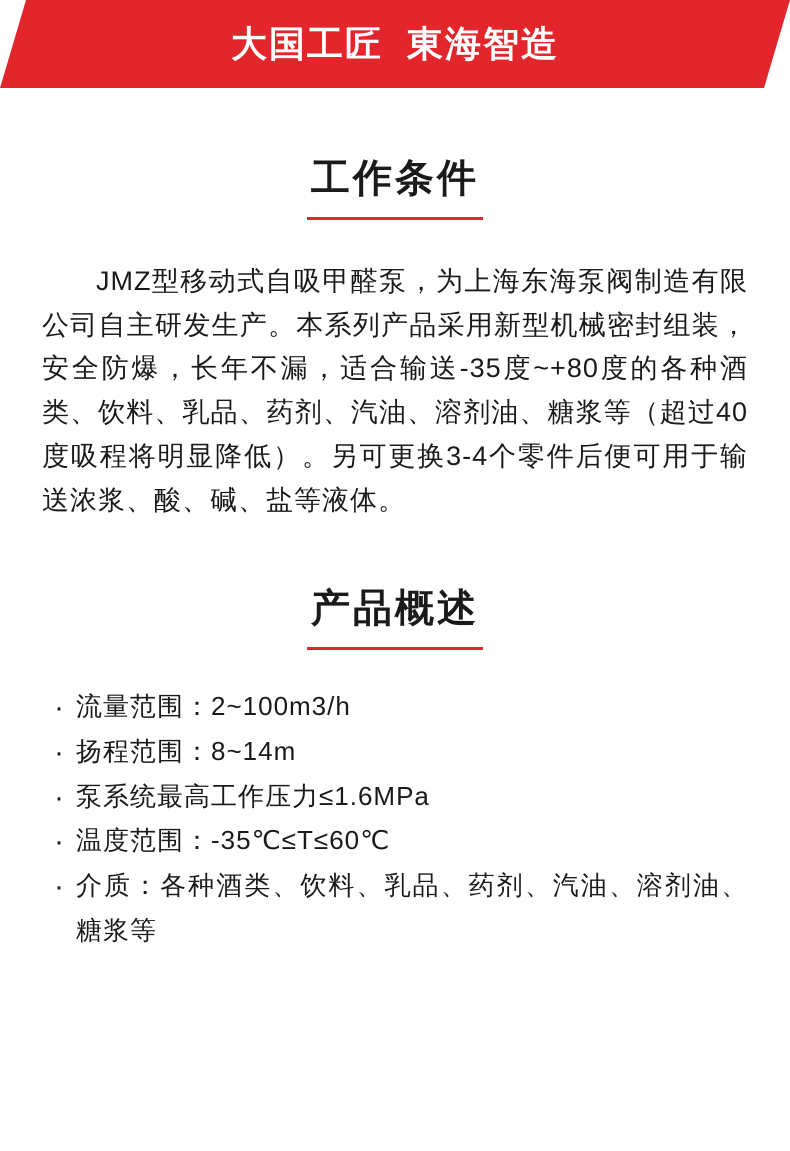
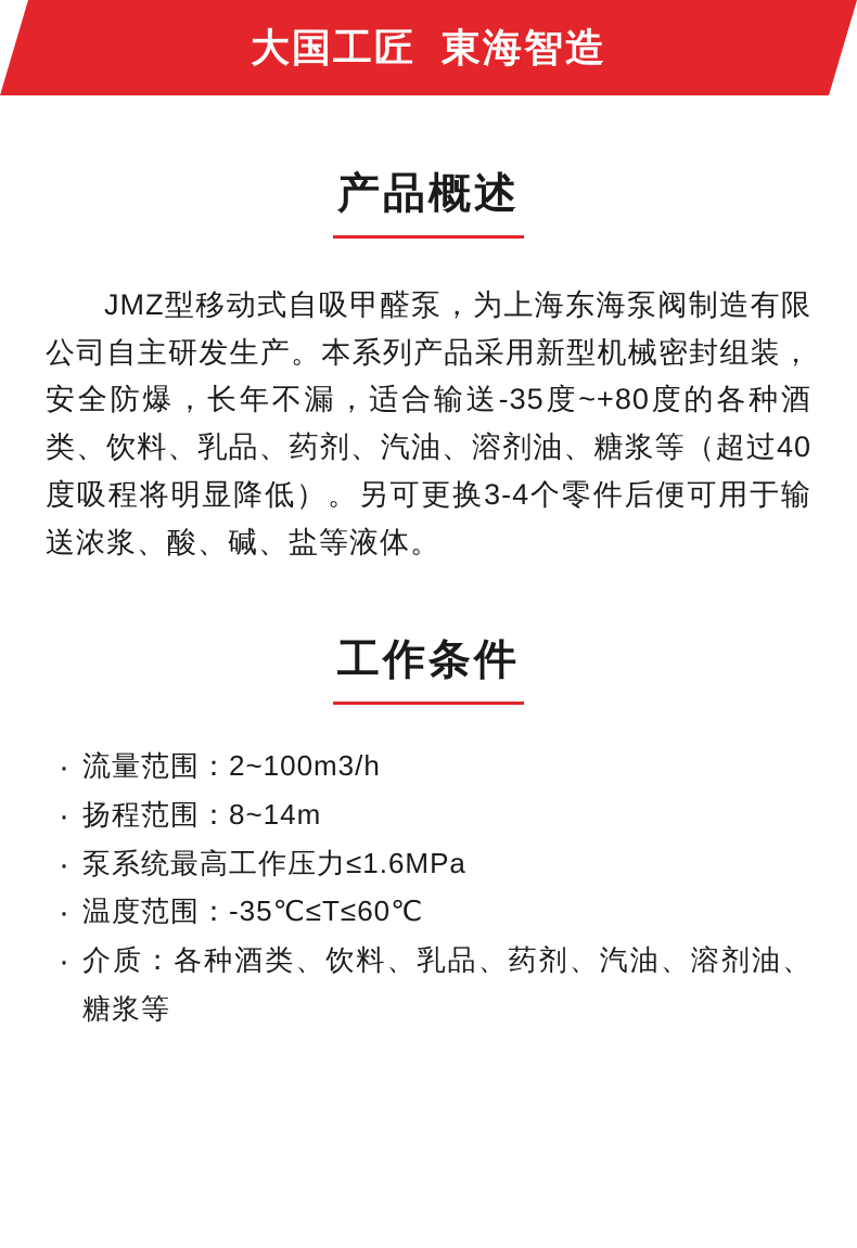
  大国工匠 東海智造
- 工作条件
+ 产品概述
  JMZ型移动式自吸甲醛泵，为上海东海泵阀制造有限公司自主研发生产。本系列产品采用新型机械密封组装，安全防爆，长年不漏，适合输送-35度~+80度的各种酒类、饮料、乳品、药剂、汽油、溶剂油、糖浆等（超过40度吸程将明显降低）。另可更换3-4个零件后便可用于输送浓浆、酸、碱、盐等液体。
- 产品概述
+ 工作条件
  流量范围：2~100m3/h
  扬程范围：8~14m
  泵系统最高工作压力≤1.6MPa
  温度范围：-35℃≤T≤60℃
  介质：各种酒类、饮料、乳品、药剂、汽油、溶剂油、糖浆等
